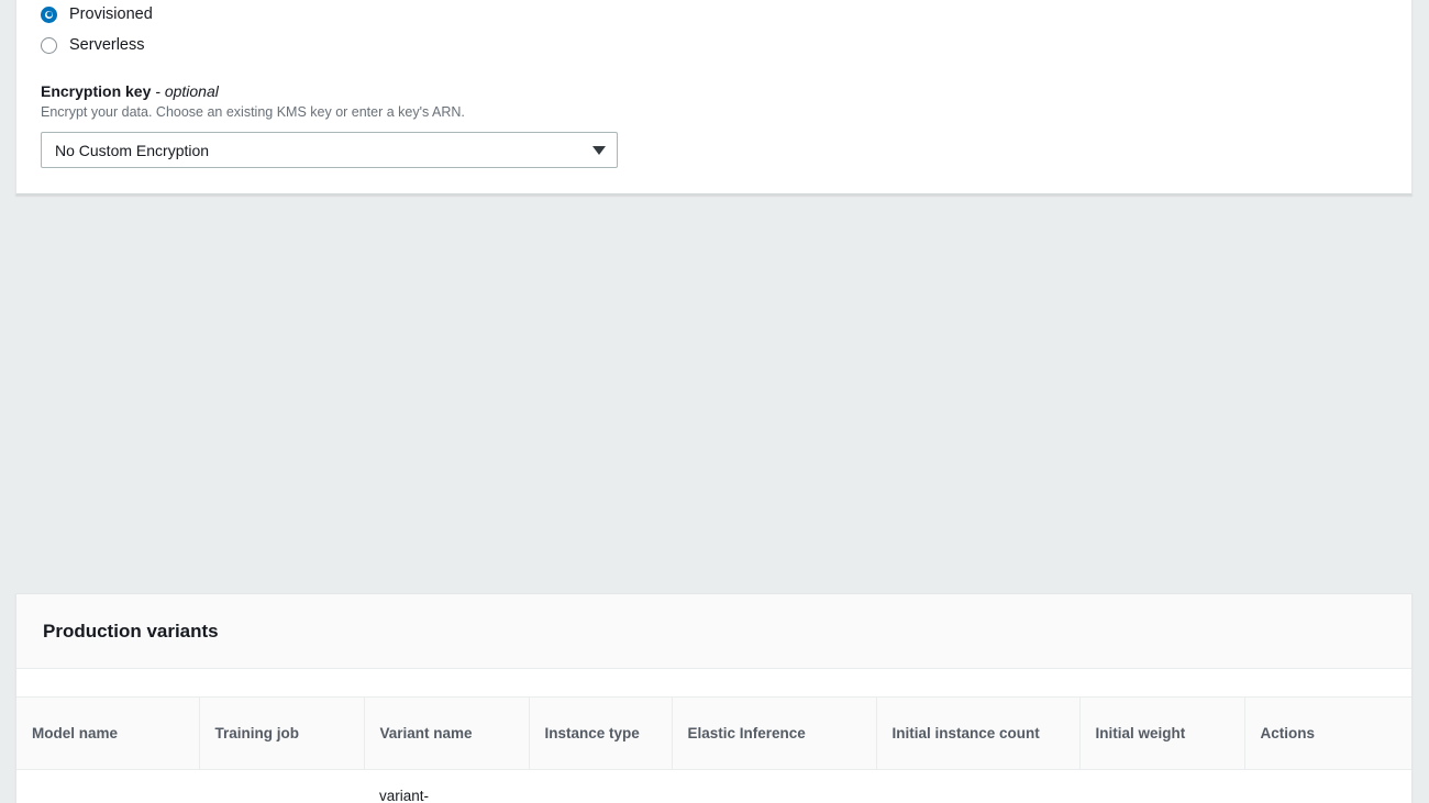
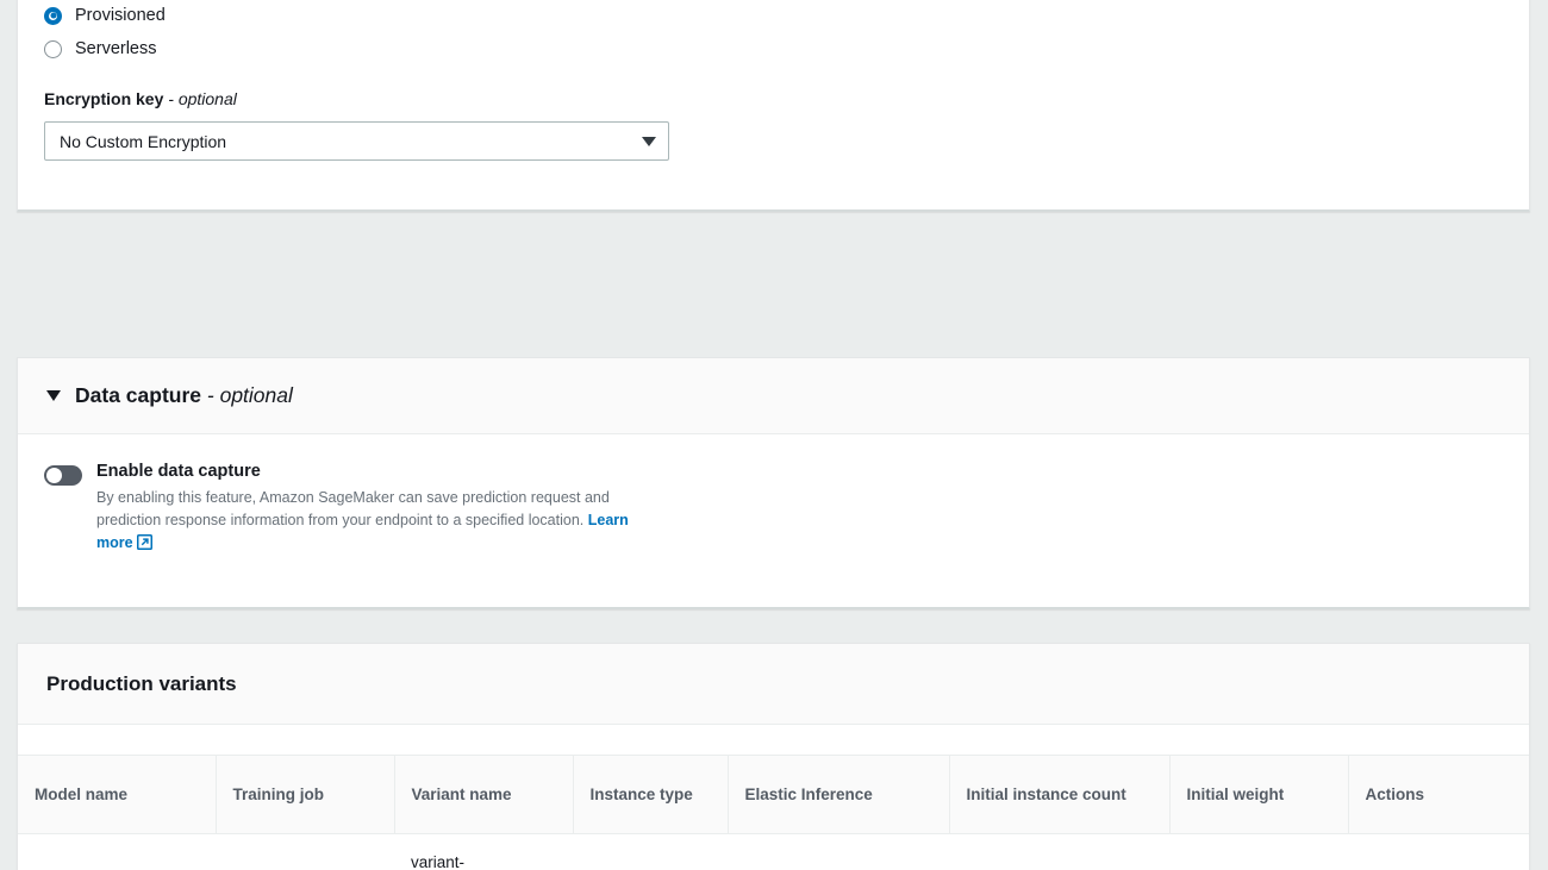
  Provisioned
  Serverless
  Encryption key - optional
- Encrypt your data. Choose an existing KMS key or enter a key's ARN.
  No Custom Encryption
+ Data capture - optional
+ Enable data capture
+ By enabling this feature, Amazon SageMaker can save prediction request and prediction response information from your endpoint to a specified location. Learn more
  Production variants
  Model name	Training job	Variant name	Instance type	Elastic Inference	Initial instance count	Initial weight	Actions
  		variant-
